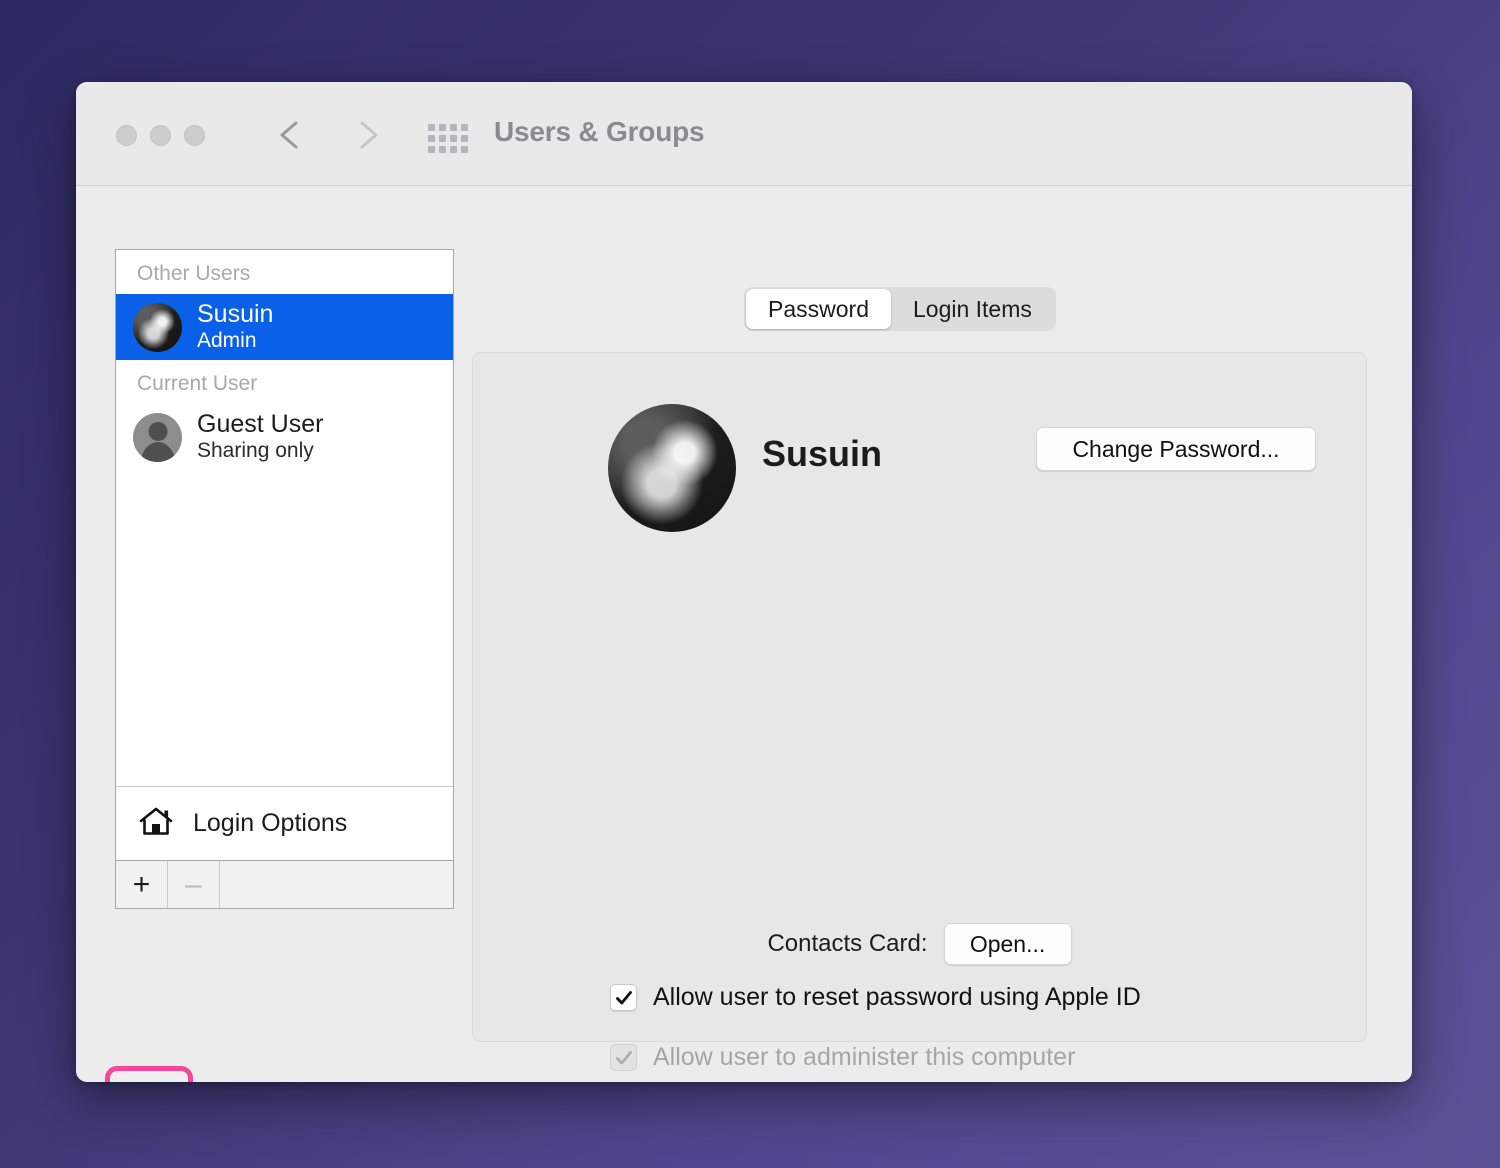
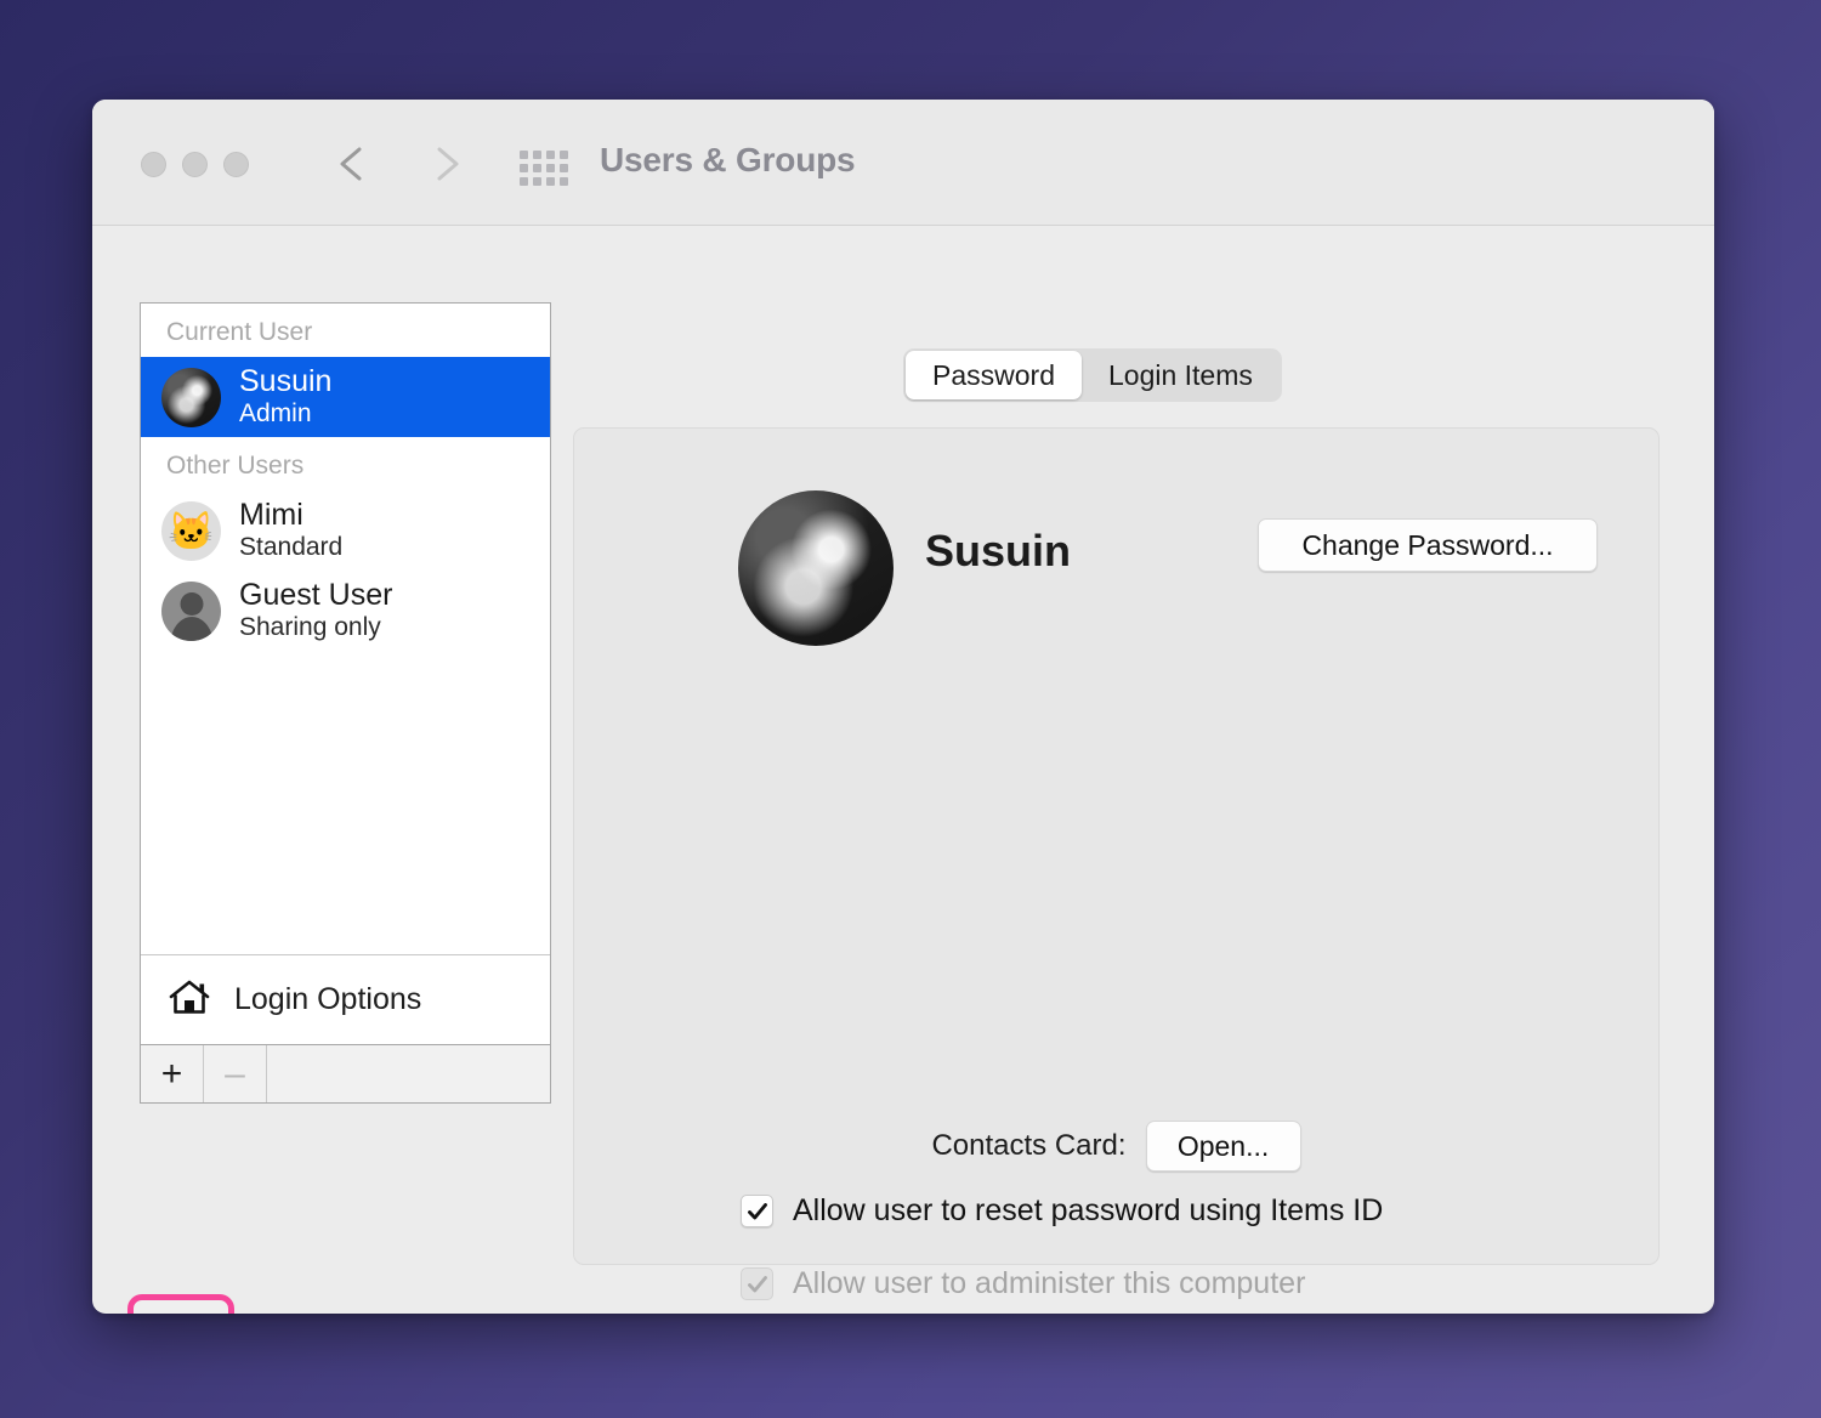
  Users & Groups
- Other Users
+ Current User
  Susuin
  Admin
- Current User
+ Other Users
+ 🐱
+ Mimi
+ Standard
  Guest User
  Sharing only
  Login Options
  +
  –
  Password
  Login Items
  Susuin
  Change Password...
  Contacts Card:
  Open...
- Allow user to reset password using Apple ID
+ Allow user to reset password using Items ID
  Allow user to administer this computer
